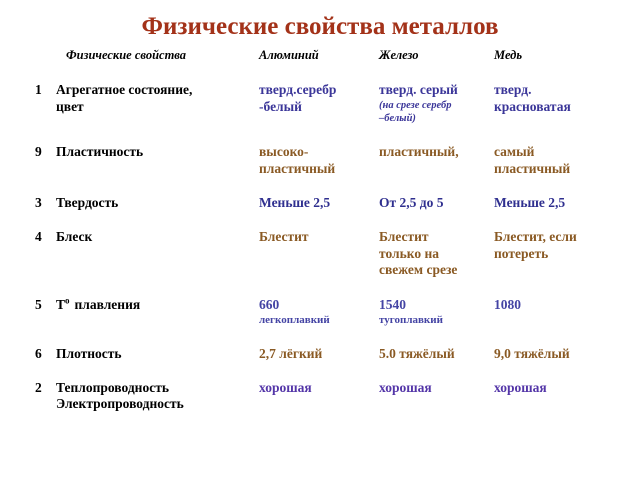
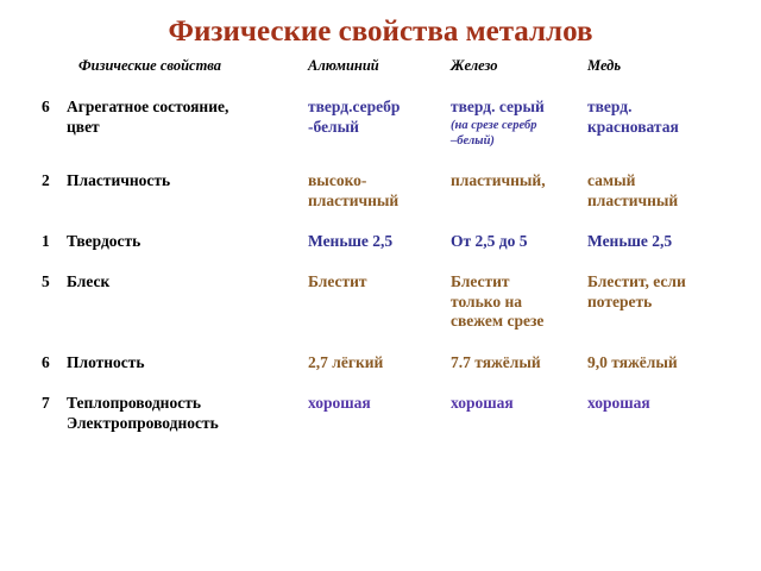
  Физические свойства металлов
  	Физические свойства	Алюминий	Железо	Медь
- 1	Агрегатное состояние, цвет	тверд.серебр -белый	тверд. серый (на срезе серебр –белый)	тверд. красноватая
+ 6	Агрегатное состояние, цвет	тверд.серебр -белый	тверд. серый (на срезе серебр –белый)	тверд. красноватая
- 9	Пластичность	высоко- пластичный	пластичный,	самый пластичный
+ 2	Пластичность	высоко- пластичный	пластичный,	самый пластичный
- 3	Твердость	Меньше 2,5	От 2,5 до 5	Меньше 2,5
+ 1	Твердость	Меньше 2,5	От 2,5 до 5	Меньше 2,5
- 4	Блеск	Блестит	Блестит только на свежем срезе	Блестит, если потереть
+ 5	Блеск	Блестит	Блестит только на свежем срезе	Блестит, если потереть
- 5	То плавления	660 легкоплавкий	1540 тугоплавкий	1080
- 6	Плотность	2,7 лёгкий	5.0 тяжёлый	9,0 тяжёлый
+ 6	Плотность	2,7 лёгкий	7.7 тяжёлый	9,0 тяжёлый
- 2	Теплопроводность Электропроводность	хорошая	хорошая	хорошая
+ 7	Теплопроводность Электропроводность	хорошая	хорошая	хорошая
